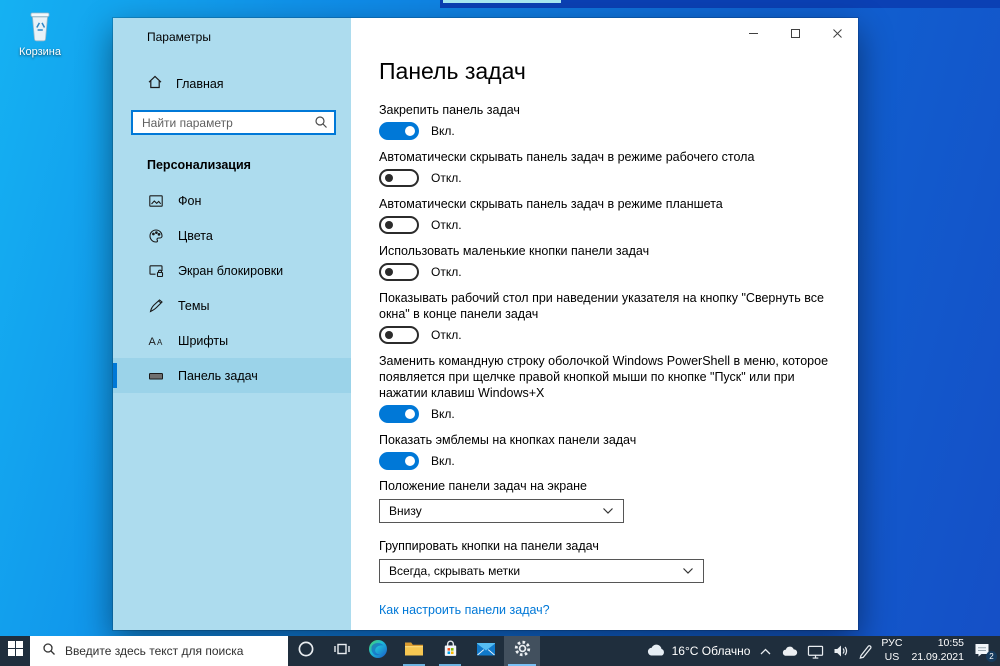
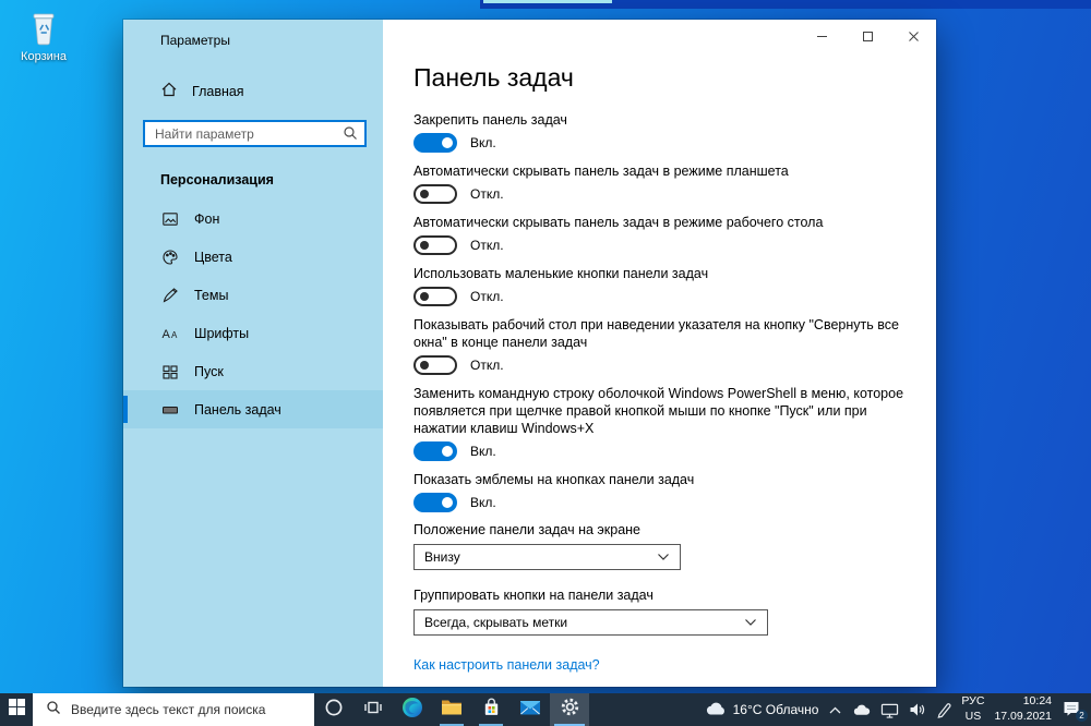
  Корзина
  Параметры
  Главная
  Найти параметр
  Персонализация
  Фон
  Цвета
- Экран блокировки
  Темы
  A
  A
  Шрифты
+ Пуск
  Панель задач
  Панель задач
  Закрепить панель задач
  Вкл.
- Автоматически скрывать панель задач в режиме рабочего стола
+ Автоматически скрывать панель задач в режиме планшета
  Откл.
- Автоматически скрывать панель задач в режиме планшета
+ Автоматически скрывать панель задач в режиме рабочего стола
  Откл.
  Использовать маленькие кнопки панели задач
  Откл.
  Показывать рабочий стол при наведении указателя на кнопку "Свернуть все окна" в конце панели задач
  Откл.
  Заменить командную строку оболочкой Windows PowerShell в меню, которое появляется при щелчке правой кнопкой мыши по кнопке "Пуск" или при нажатии клавиш Windows+X
  Вкл.
  Показать эмблемы на кнопках панели задач
  Вкл.
  Положение панели задач на экране
  Внизу
  Группировать кнопки на панели задач
  Всегда, скрывать метки
  Как настроить панели задач?
  Введите здесь текст для поиска
  16°C Облачно
  РУС
  US
- 10:55
+ 10:24
- 21.09.2021
+ 17.09.2021
  2
